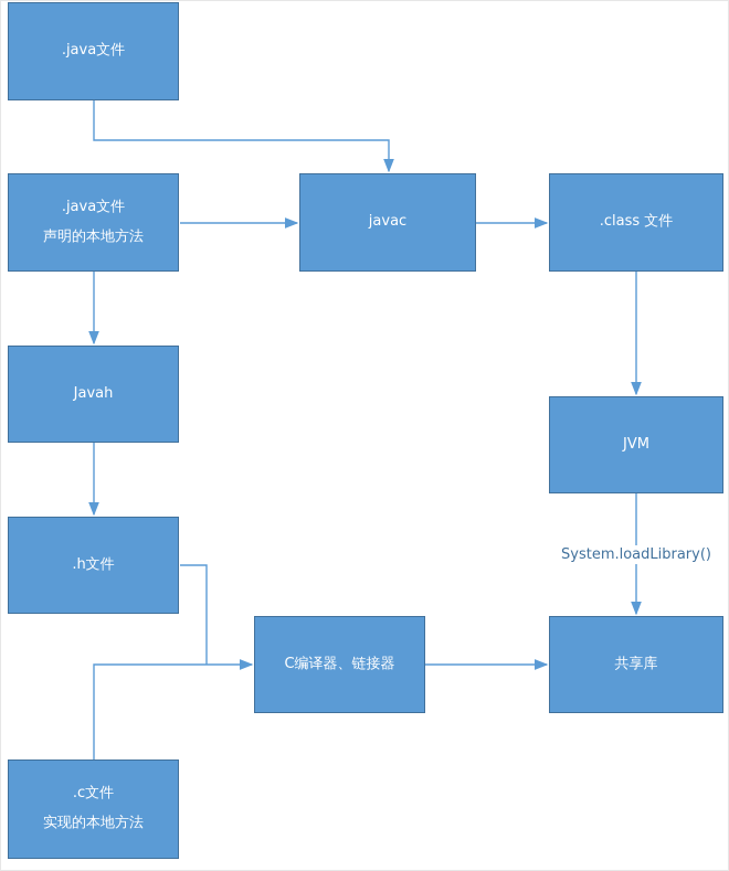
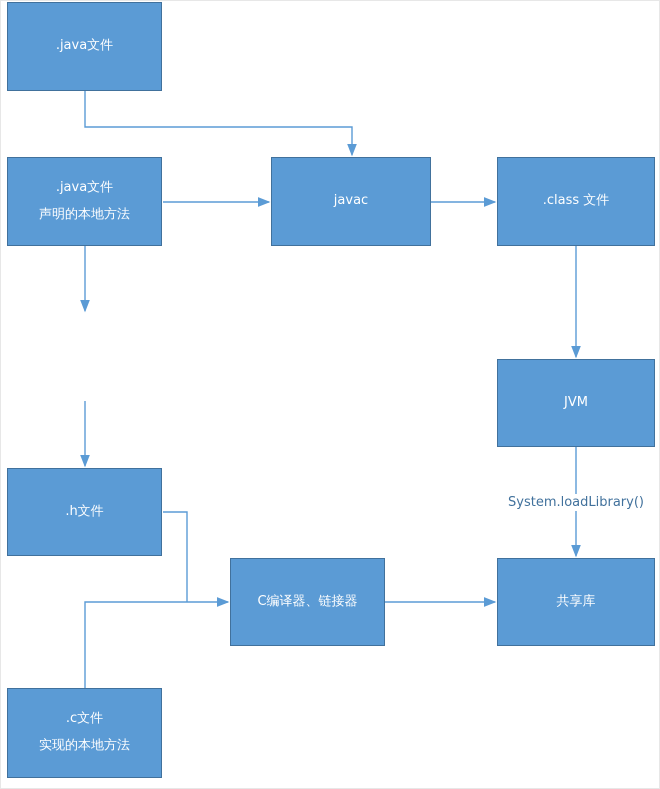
  .java文件
  .java文件
  声明的本地方法
  javac
  .class 文件
- Javah
  JVM
  .h文件
  C编译器、链接器
  共享库
  .c文件
  实现的本地方法
  System.loadLibrary()
